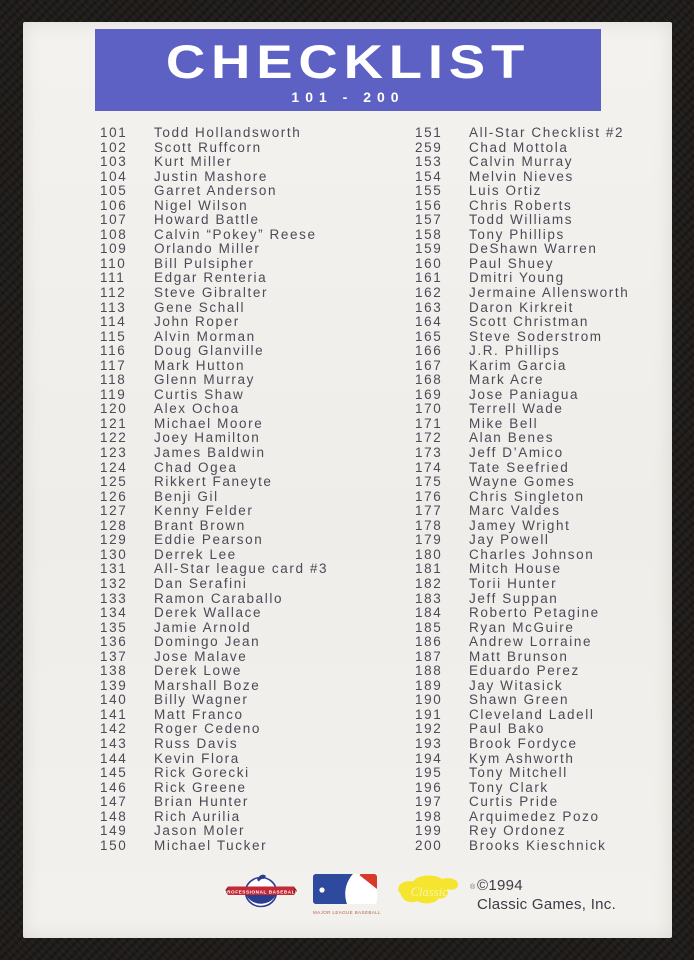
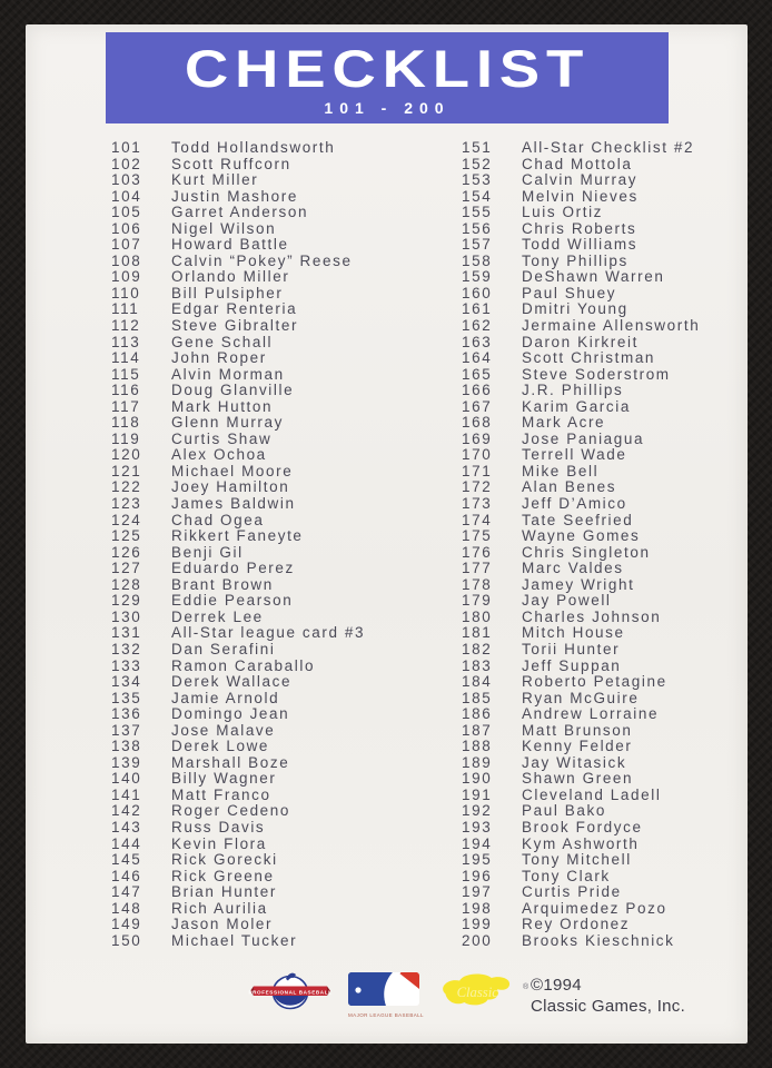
  CHECKLIST
  101 - 200
  101
  Todd Hollandsworth
  102
  Scott Ruffcorn
  103
  Kurt Miller
  104
  Justin Mashore
  105
  Garret Anderson
  106
  Nigel Wilson
  107
  Howard Battle
  108
  Calvin “Pokey” Reese
  109
  Orlando Miller
  110
  Bill Pulsipher
  111
  Edgar Renteria
  112
  Steve Gibralter
  113
  Gene Schall
  114
  John Roper
  115
  Alvin Morman
  116
  Doug Glanville
  117
  Mark Hutton
  118
  Glenn Murray
  119
  Curtis Shaw
  120
  Alex Ochoa
  121
  Michael Moore
  122
  Joey Hamilton
  123
  James Baldwin
  124
  Chad Ogea
  125
  Rikkert Faneyte
  126
  Benji Gil
  127
- Kenny Felder
+ Eduardo Perez
  128
  Brant Brown
  129
  Eddie Pearson
  130
  Derrek Lee
  131
  All-Star league card #3
  132
  Dan Serafini
  133
  Ramon Caraballo
  134
  Derek Wallace
  135
  Jamie Arnold
  136
  Domingo Jean
  137
  Jose Malave
  138
  Derek Lowe
  139
  Marshall Boze
  140
  Billy Wagner
  141
  Matt Franco
  142
  Roger Cedeno
  143
  Russ Davis
  144
  Kevin Flora
  145
  Rick Gorecki
  146
  Rick Greene
  147
  Brian Hunter
  148
  Rich Aurilia
  149
  Jason Moler
  150
  Michael Tucker
  151
  All-Star Checklist #2
- 259
+ 152
  Chad Mottola
  153
  Calvin Murray
  154
  Melvin Nieves
  155
  Luis Ortiz
  156
  Chris Roberts
  157
  Todd Williams
  158
  Tony Phillips
  159
  DeShawn Warren
  160
  Paul Shuey
  161
  Dmitri Young
  162
  Jermaine Allensworth
  163
  Daron Kirkreit
  164
  Scott Christman
  165
  Steve Soderstrom
  166
  J.R. Phillips
  167
  Karim Garcia
  168
  Mark Acre
  169
  Jose Paniagua
  170
  Terrell Wade
  171
  Mike Bell
  172
  Alan Benes
  173
  Jeff D’Amico
  174
  Tate Seefried
  175
  Wayne Gomes
  176
  Chris Singleton
  177
  Marc Valdes
  178
  Jamey Wright
  179
  Jay Powell
  180
  Charles Johnson
  181
  Mitch House
  182
  Torii Hunter
  183
  Jeff Suppan
  184
  Roberto Petagine
  185
  Ryan McGuire
  186
  Andrew Lorraine
  187
  Matt Brunson
  188
- Eduardo Perez
+ Kenny Felder
  189
  Jay Witasick
  190
  Shawn Green
  191
  Cleveland Ladell
  192
  Paul Bako
  193
  Brook Fordyce
  194
  Kym Ashworth
  195
  Tony Mitchell
  196
  Tony Clark
  197
  Curtis Pride
  198
  Arquimedez Pozo
  199
  Rey Ordonez
  200
  Brooks Kieschnick
  Classic
  ©1994
  Classic Games, Inc.
